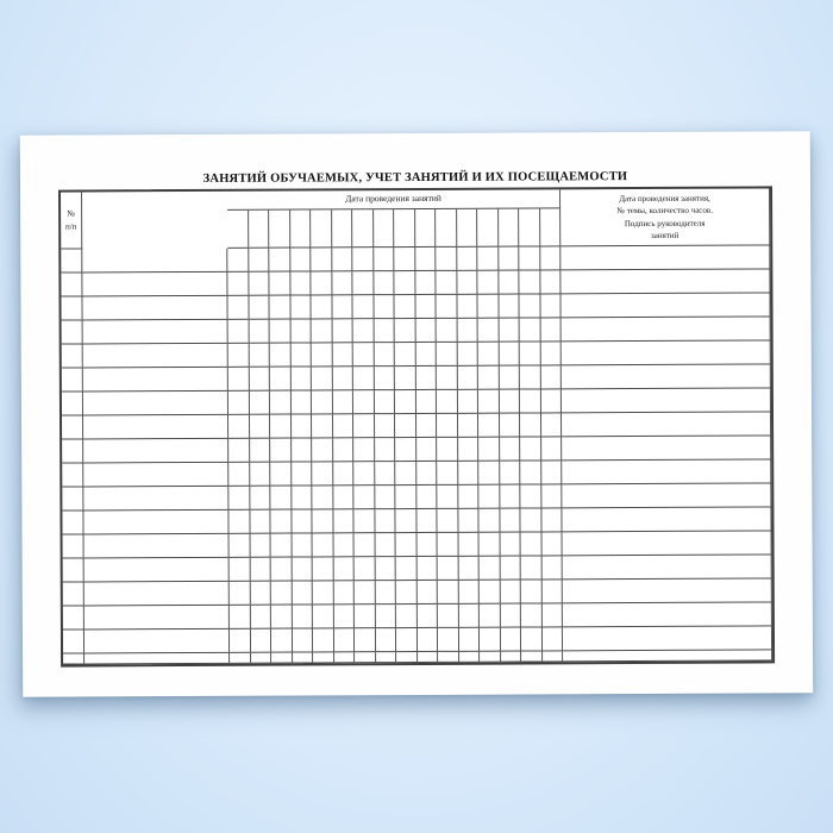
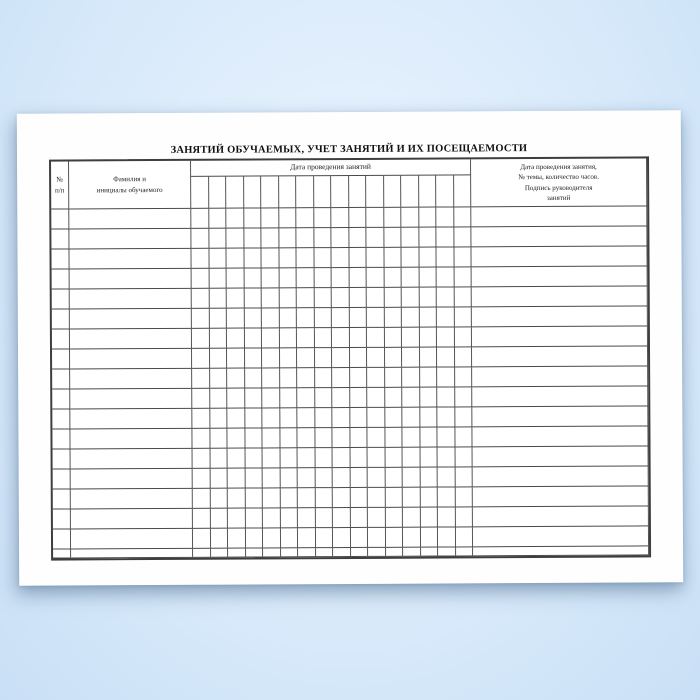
  ЗАНЯТИЙ ОБУЧАЕМЫХ, УЧЕТ ЗАНЯТИЙ И ИХ ПОСЕЩАЕМОСТИ
  №
  п/п
+ Фамилия и
+ инициалы обучаемого
  Дата проведения занятий
  Дата проведения занятия,
  № темы, количество часов.
  Подпись руководителя
  занятий
